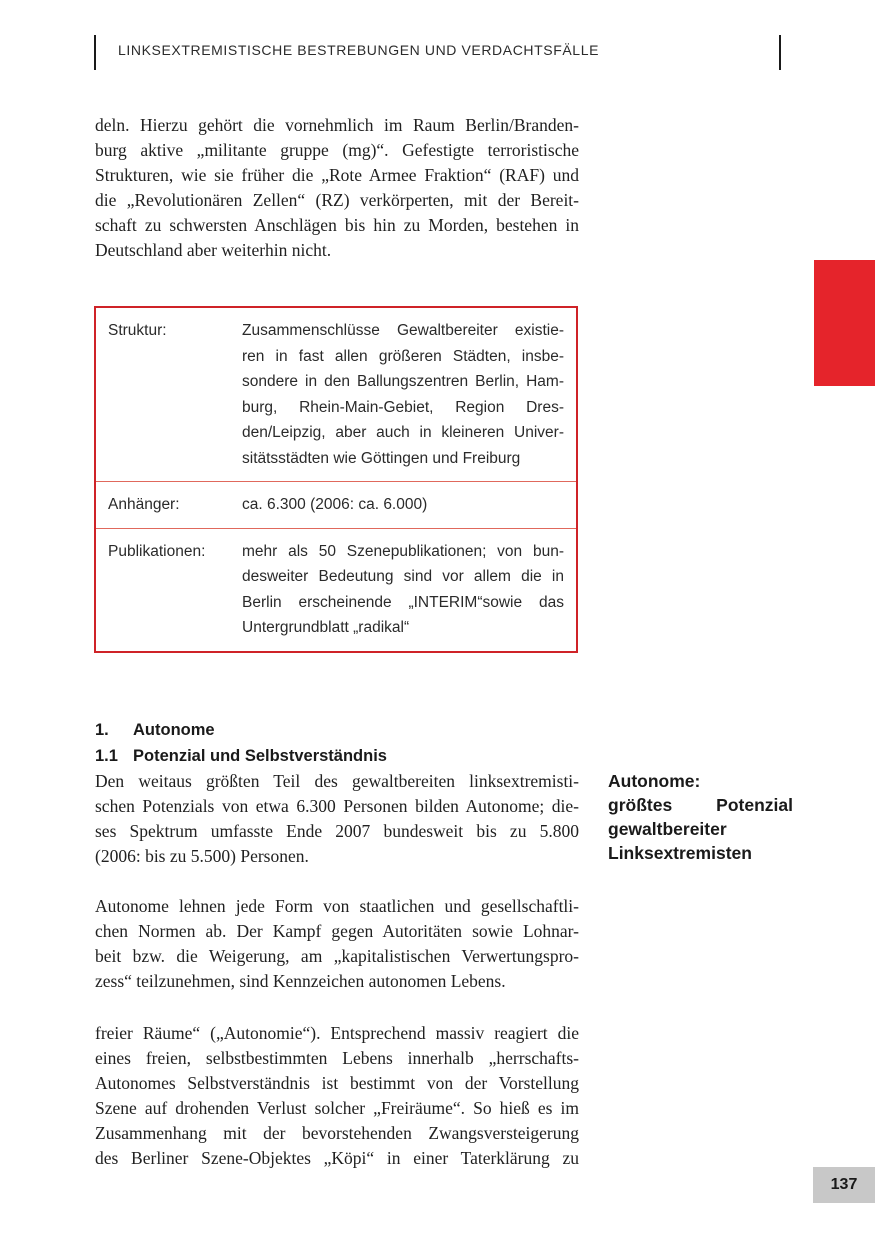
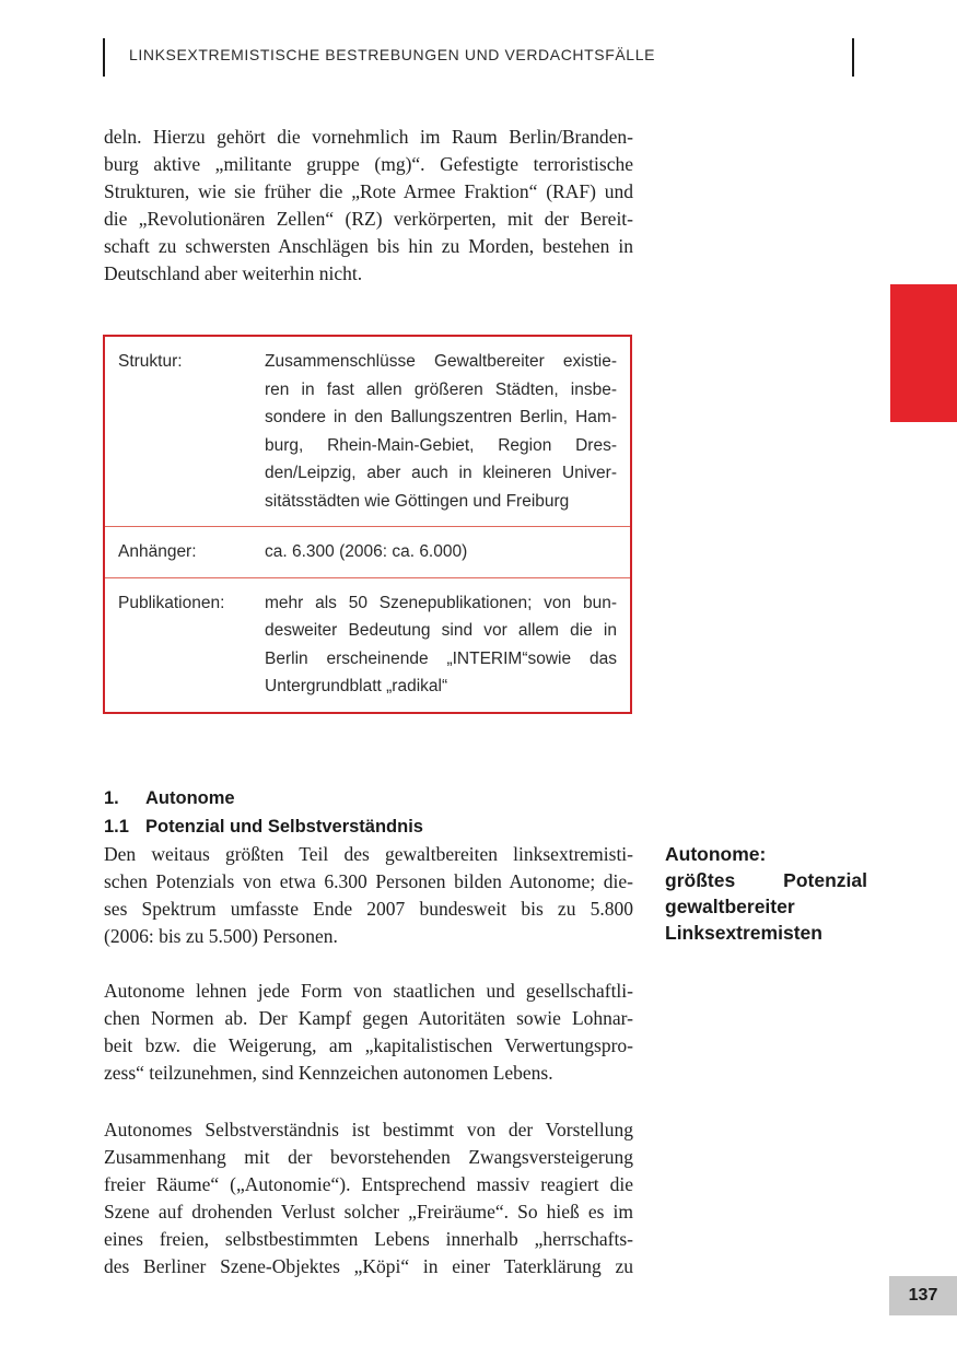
  LINKSEXTREMISTISCHE BESTREBUNGEN UND VERDACHTSFÄLLE
  deln. Hierzu gehört die vornehmlich im Raum Berlin/Branden-
  burg aktive „militante gruppe (mg)“. Gefestigte terroristische
  Strukturen, wie sie früher die „Rote Armee Fraktion“ (RAF) und
  die „Revolutionären Zellen“ (RZ) verkörperten, mit der Bereit-
  schaft zu schwersten Anschlägen bis hin zu Morden, bestehen in
  Deutschland aber weiterhin nicht.
  Struktur:
  Zusammenschlüsse Gewaltbereiter existie-
  ren in fast allen größeren Städten, insbe-
  sondere in den Ballungszentren Berlin, Ham-
  burg, Rhein-Main-Gebiet, Region Dres-
  den/Leipzig, aber auch in kleineren Univer-
  sitätsstädten wie Göttingen und Freiburg
  Anhänger:
  ca. 6.300 (2006: ca. 6.000)
  Publikationen:
  mehr als 50 Szenepublikationen; von bun-
  desweiter Bedeutung sind vor allem die in
  Berlin erscheinende „INTERIM“sowie das
  Untergrundblatt „radikal“
  1.
  Autonome
  1.1
  Potenzial und Selbstverständnis
  Den weitaus größten Teil des gewaltbereiten linksextremisti-
  schen Potenzials von etwa 6.300 Personen bilden Autonome; die-
  ses Spektrum umfasste Ende 2007 bundesweit bis zu 5.800
  (2006: bis zu 5.500) Personen.
  Autonome lehnen jede Form von staatlichen und gesellschaftli-
  chen Normen ab. Der Kampf gegen Autoritäten sowie Lohnar-
  beit bzw. die Weigerung, am „kapitalistischen Verwertungspro-
  zess“ teilzunehmen, sind Kennzeichen autonomen Lebens.
- freier Räume“ („Autonomie“). Entsprechend massiv reagiert die
+ Autonomes Selbstverständnis ist bestimmt von der Vorstellung
- eines freien, selbstbestimmten Lebens innerhalb „herrschafts-
+ Zusammenhang mit der bevorstehenden Zwangsversteigerung
- Autonomes Selbstverständnis ist bestimmt von der Vorstellung
+ freier Räume“ („Autonomie“). Entsprechend massiv reagiert die
  Szene auf drohenden Verlust solcher „Freiräume“. So hieß es im
- Zusammenhang mit der bevorstehenden Zwangsversteigerung
+ eines freien, selbstbestimmten Lebens innerhalb „herrschafts-
  des Berliner Szene-Objektes „Köpi“ in einer Taterklärung zu
  Autonome:
  größtes Potenzial
  gewaltbereiter
  Linksextremisten
  137
